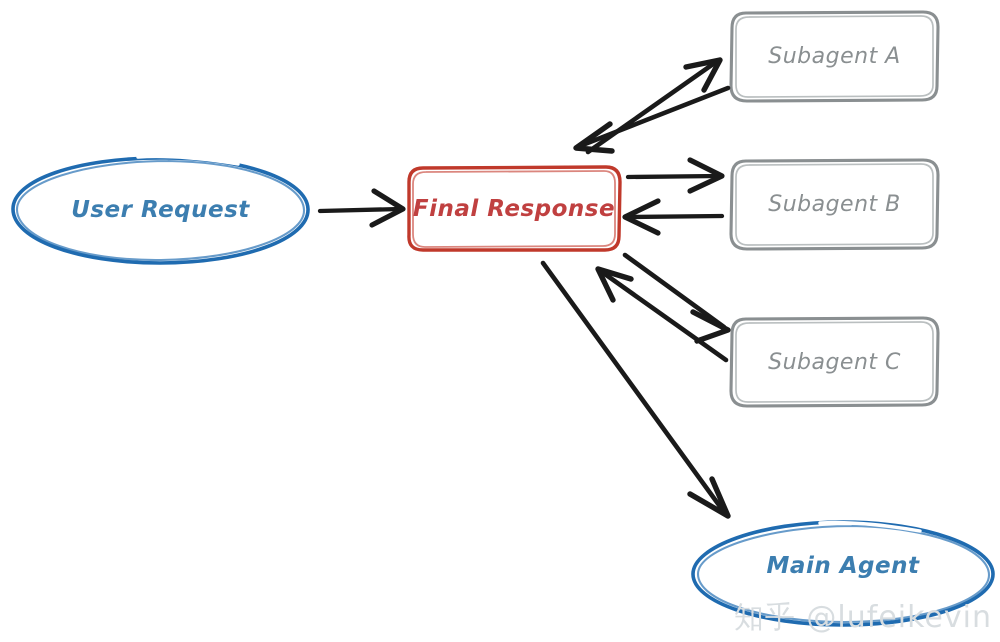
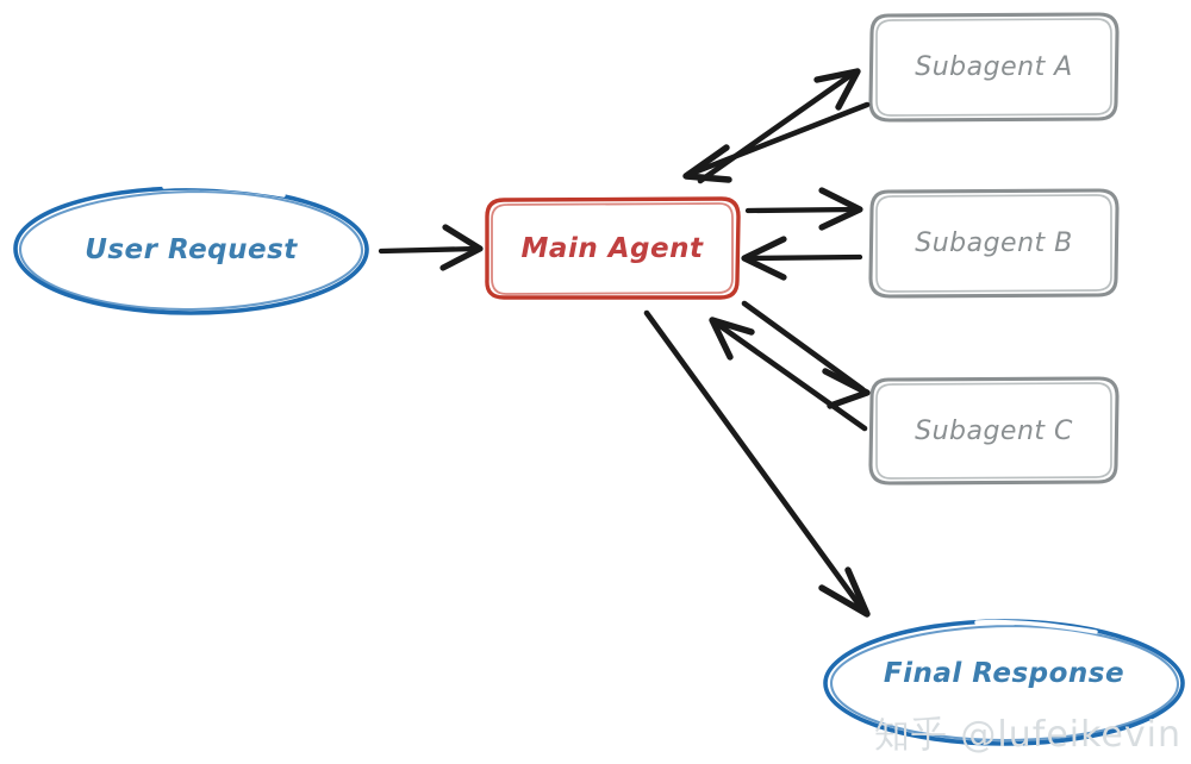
  User Request
- Final Response
+ Main Agent
  Subagent A
  Subagent B
  Subagent C
- Main Agent
+ Final Response
  知乎 @lufeikevin
